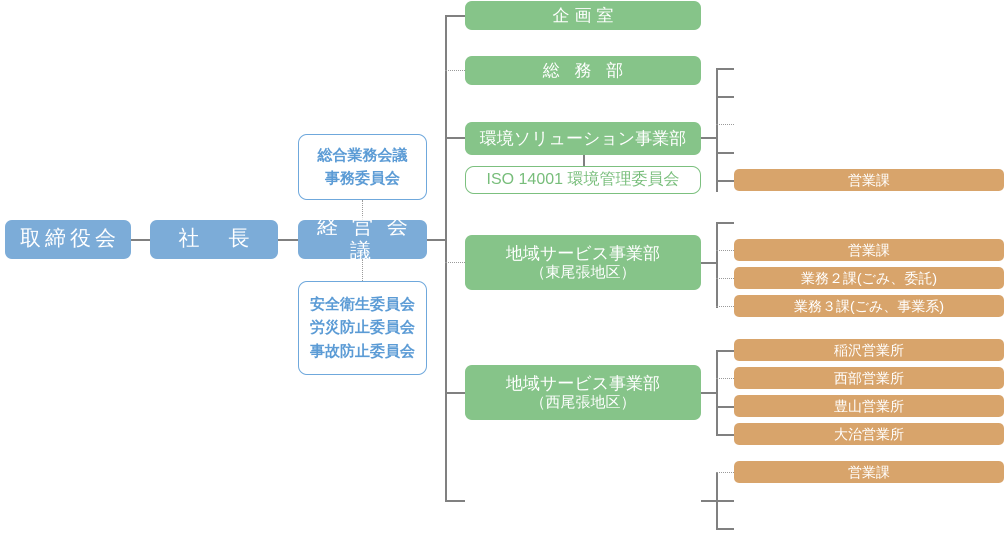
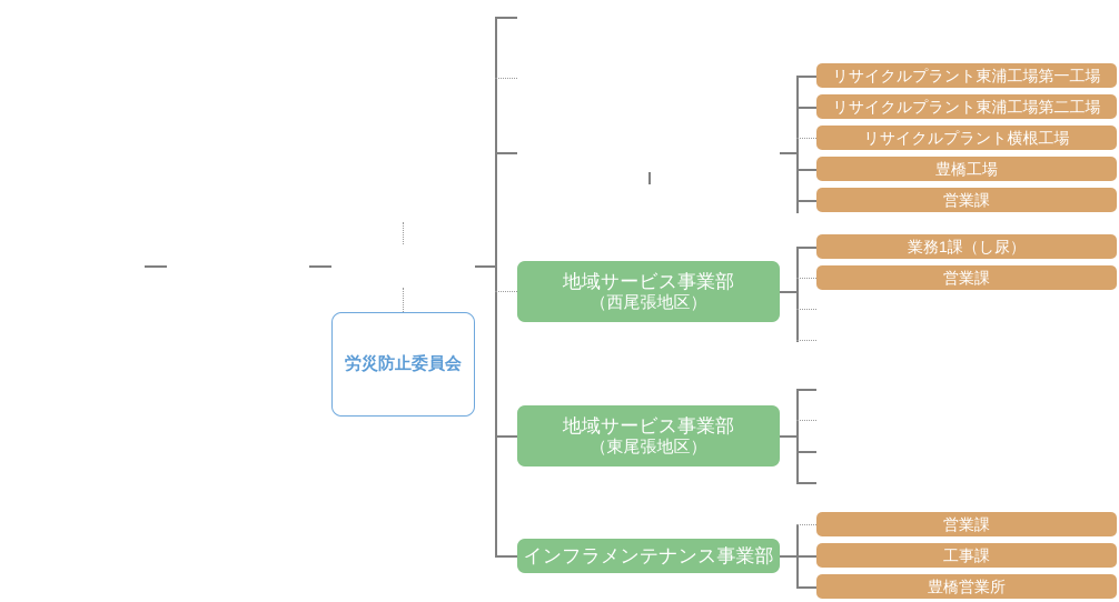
- 取締役会
- 社 長
- 経 営 会 議
- 総合業務会議
- 事務委員会
- 安全衛生委員会
  労災防止委員会
- 事故防止委員会
- 企画室
- 総 務 部
- 環境ソリューション事業部
- ISO 14001 環境管理委員会
  地域サービス事業部
- （東尾張地区）
+ （西尾張地区）
  地域サービス事業部
- （西尾張地区）
+ （東尾張地区）
+ インフラメンテナンス事業部
+ リサイクルプラント東浦工場第一工場
+ リサイクルプラント東浦工場第二工場
+ リサイクルプラント横根工場
+ 豊橋工場
  営業課
+ 業務1課（し尿）
  営業課
- 業務２課(ごみ、委託)
- 業務３課(ごみ、事業系)
- 稲沢営業所
- 西部営業所
- 豊山営業所
- 大治営業所
  営業課
+ 工事課
+ 豊橋営業所
